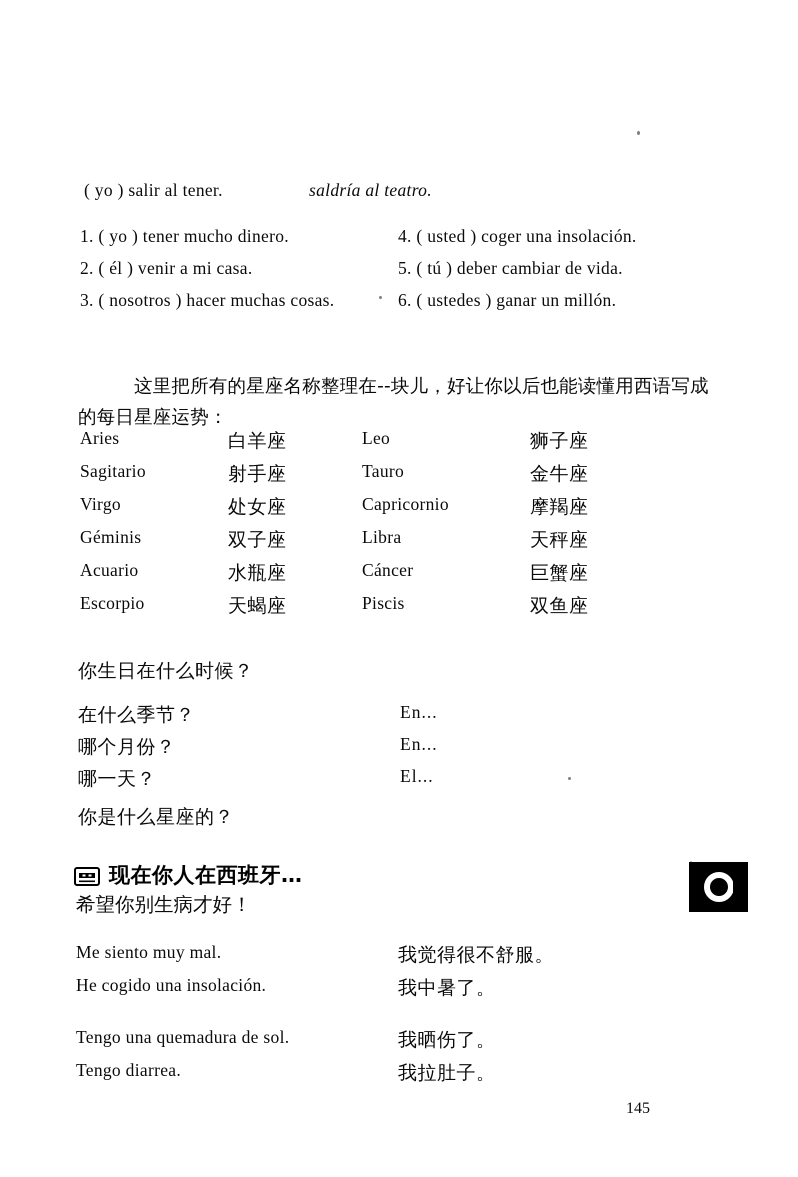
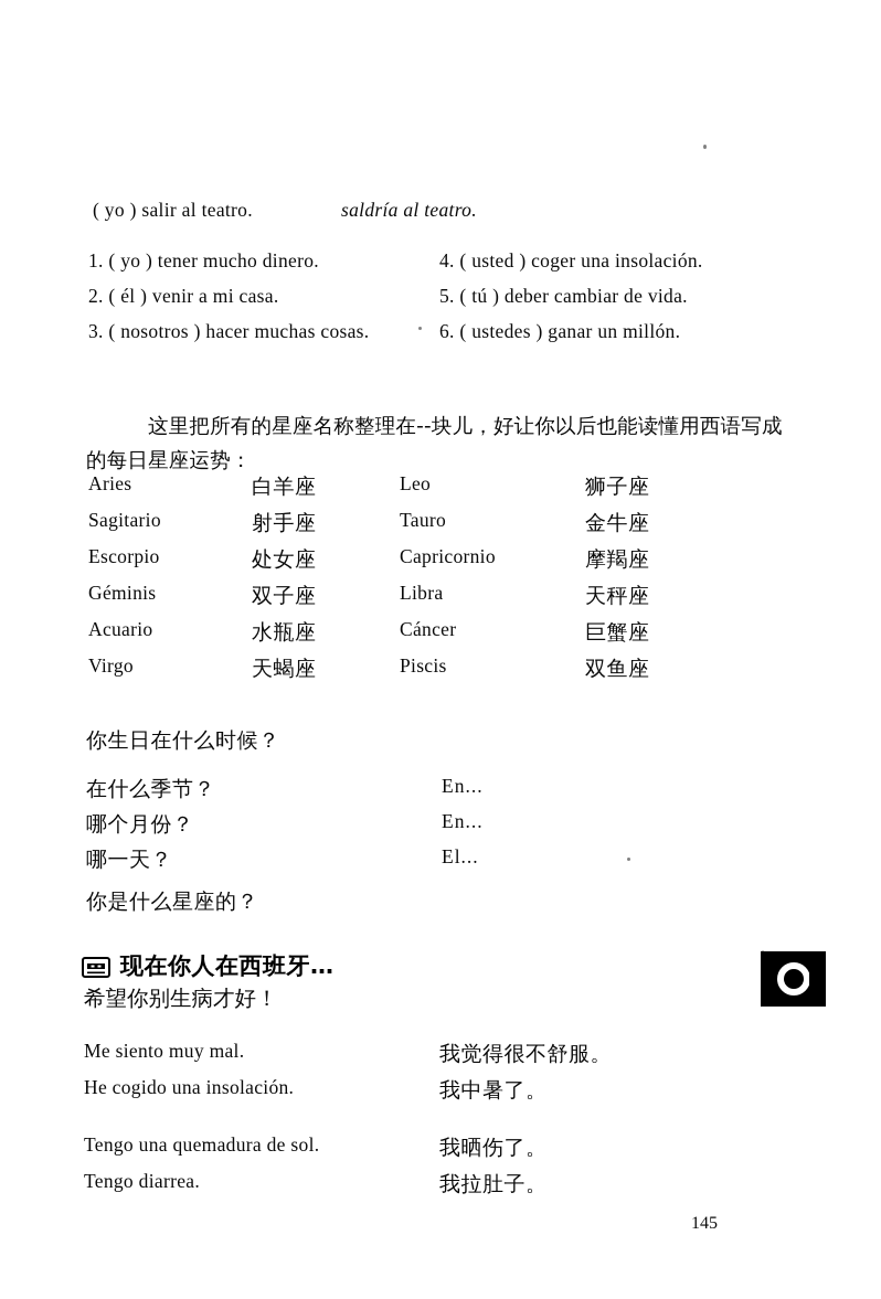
- ( yo ) salir al tener.
+ ( yo ) salir al teatro.
  saldría al teatro.
  1. ( yo ) tener mucho dinero.
  4. ( usted ) coger una insolación.
  2. ( él ) venir a mi casa.
  5. ( tú ) deber cambiar de vida.
  3. ( nosotros ) hacer muchas cosas.
  6. ( ustedes ) ganar un millón.
  这里把所有的星座名称整理在--块儿，好让你以后也能读懂用西语写成的每日星座运势：
  Aries
  白羊座
  Leo
  狮子座
  Sagitario
  射手座
  Tauro
  金牛座
- Virgo
+ Escorpio
  处女座
  Capricornio
  摩羯座
  Géminis
  双子座
  Libra
  天秤座
  Acuario
  水瓶座
  Cáncer
  巨蟹座
- Escorpio
+ Virgo
  天蝎座
  Piscis
  双鱼座
  你生日在什么时候？
  在什么季节？
  En...
  哪个月份？
  En...
  哪一天？
  El...
  你是什么星座的？
  现在你人在西班牙…
  希望你别生病才好！
  Me siento muy mal.
  我觉得很不舒服。
  He cogido una insolación.
  我中暑了。
  Tengo una quemadura de sol.
  我晒伤了。
  Tengo diarrea.
  我拉肚子。
  145
